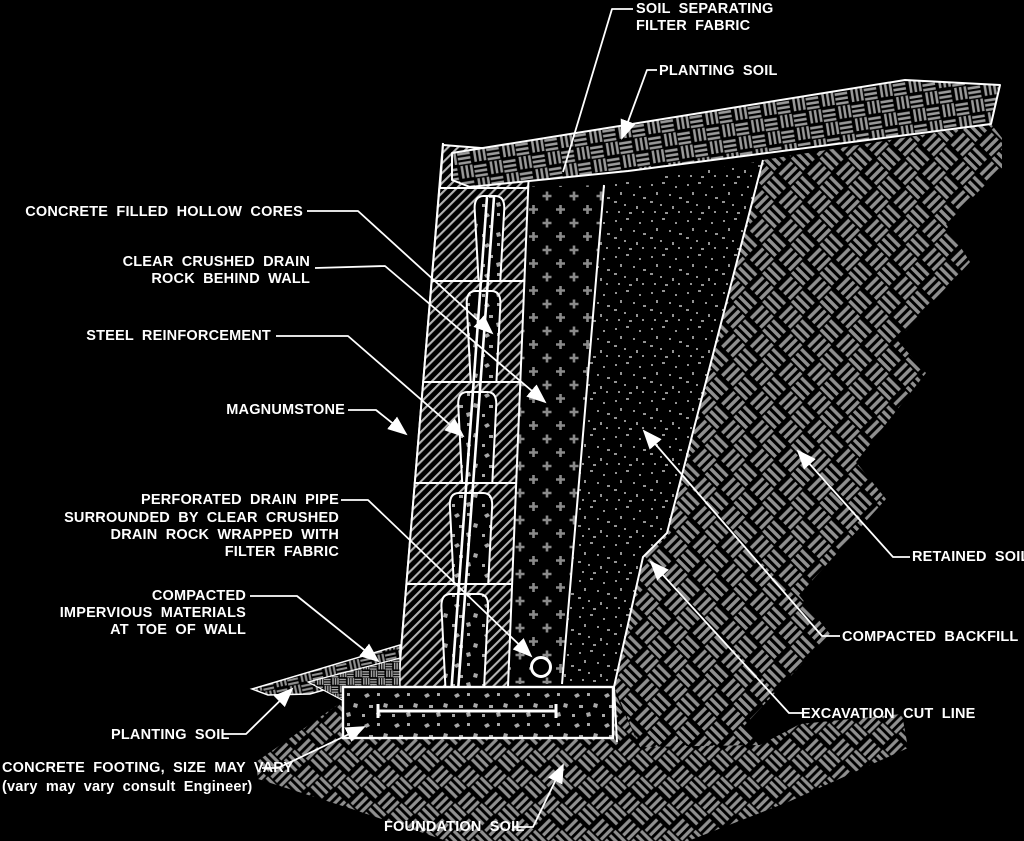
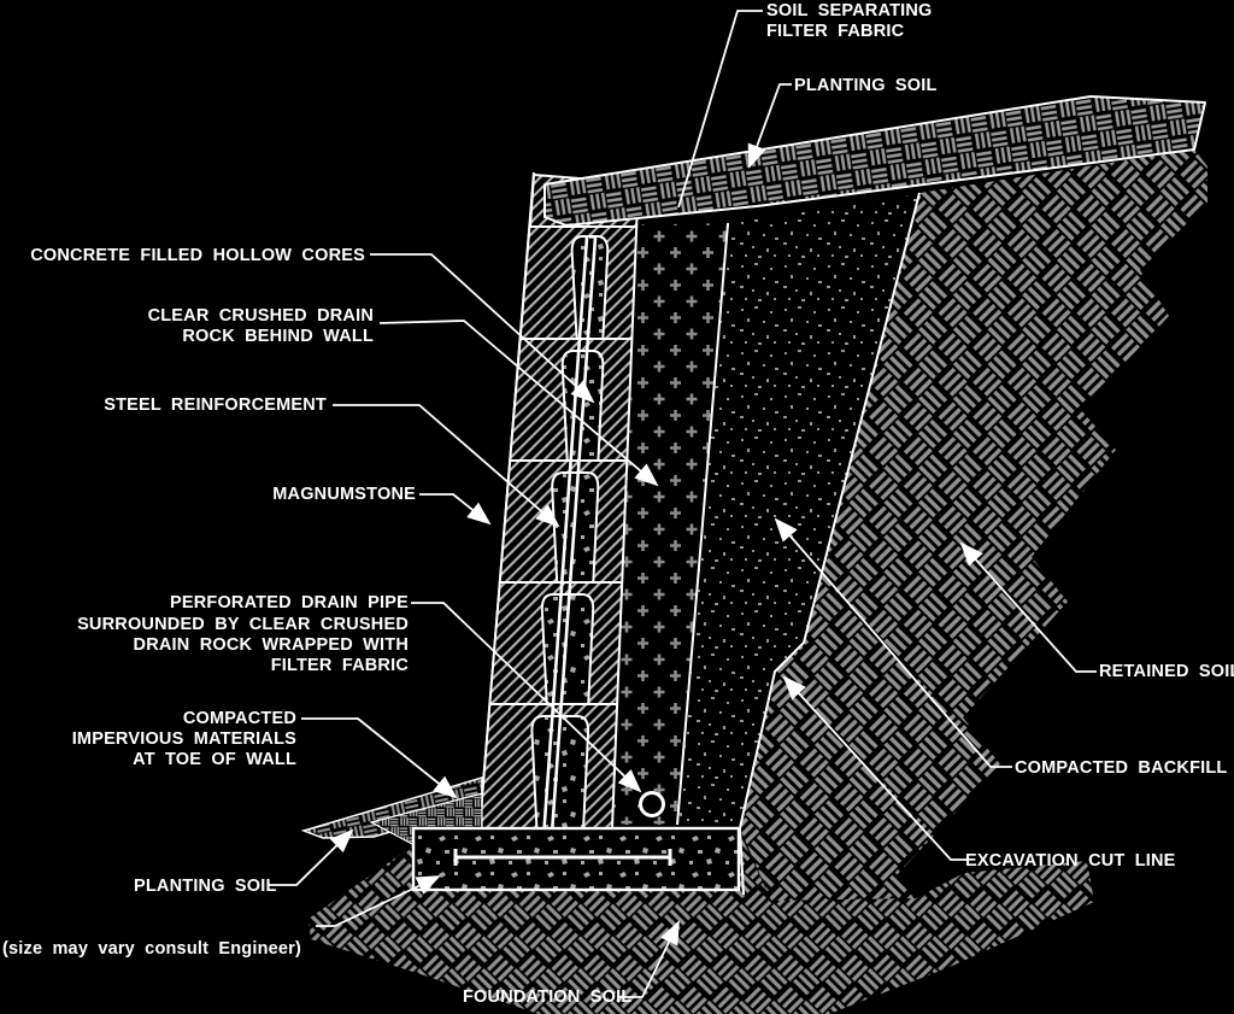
  SOIL SEPARATING
  FILTER FABRIC
  PLANTING SOIL
  CONCRETE FILLED HOLLOW CORES
  CLEAR CRUSHED DRAIN
  ROCK BEHIND WALL
  STEEL REINFORCEMENT
  MAGNUMSTONE
  PERFORATED DRAIN PIPE
  SURROUNDED BY CLEAR CRUSHED
  DRAIN ROCK WRAPPED WITH
  FILTER FABRIC
  COMPACTED
  IMPERVIOUS MATERIALS
  AT TOE OF WALL
  PLANTING SOIL
- CONCRETE FOOTING, SIZE MAY VARY
- (vary may vary consult Engineer)
+ (size may vary consult Engineer)
  FOUNDATION SOIL
  RETAINED SOI
  COMPACTED BACKFILL
  EXCAVATION CUT LINE
